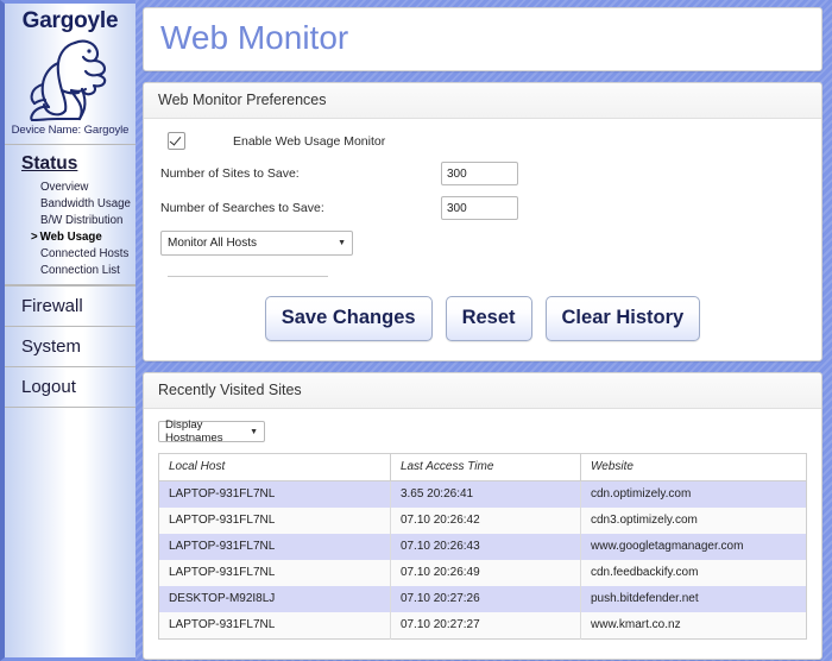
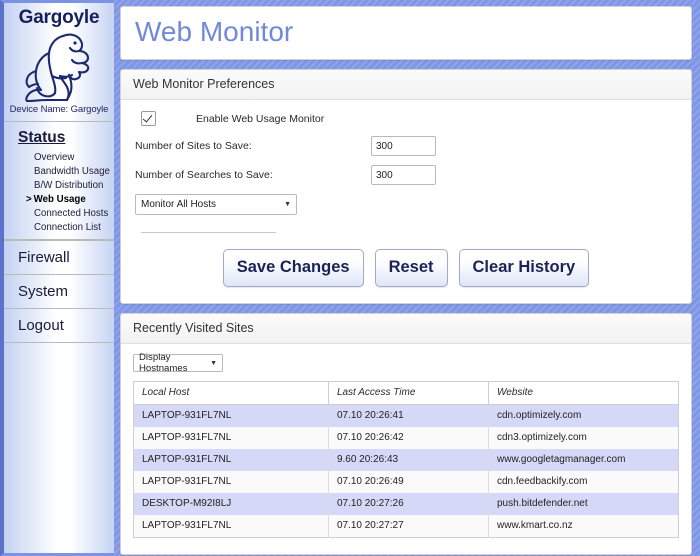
  Gargoyle
  Device Name: Gargoyle
  Status
  Overview
  Bandwidth Usage
  B/W Distribution
  > Web Usage
  Connected Hosts
  Connection List
  Firewall
  System
  Logout
  Web Monitor
  Web Monitor Preferences
  Enable Web Usage Monitor
  Number of Sites to Save:
  300
  Number of Searches to Save:
  300
  Monitor All Hosts
  Save Changes
  Reset
  Clear History
  Recently Visited Sites
  Display Hostnames
  Local Host	Last Access Time	Website
- LAPTOP-931FL7NL	3.65 20:26:41	cdn.optimizely.com
+ LAPTOP-931FL7NL	07.10 20:26:41	cdn.optimizely.com
  LAPTOP-931FL7NL	07.10 20:26:42	cdn3.optimizely.com
- LAPTOP-931FL7NL	07.10 20:26:43	www.googletagmanager.com
+ LAPTOP-931FL7NL	9.60 20:26:43	www.googletagmanager.com
  LAPTOP-931FL7NL	07.10 20:26:49	cdn.feedbackify.com
  DESKTOP-M92I8LJ	07.10 20:27:26	push.bitdefender.net
  LAPTOP-931FL7NL	07.10 20:27:27	www.kmart.co.nz
